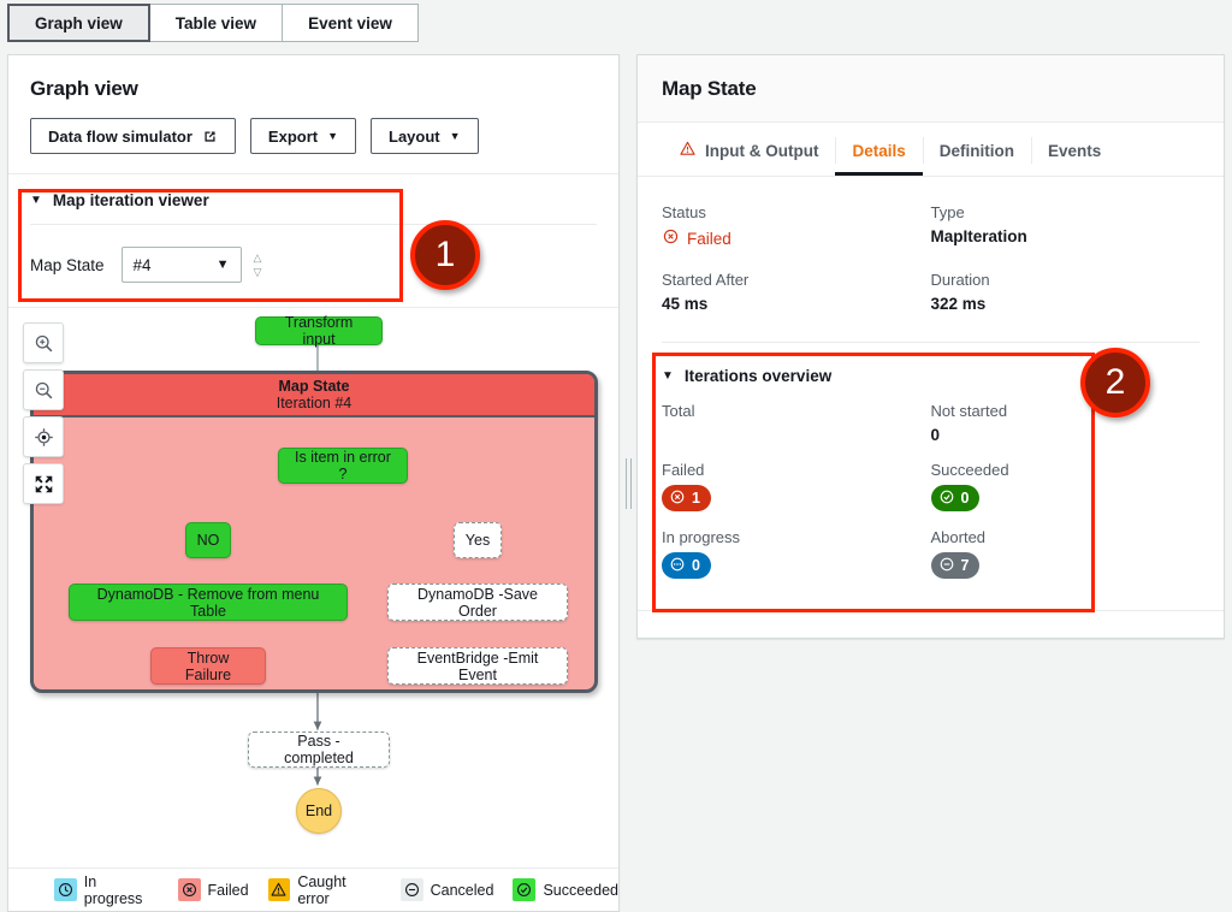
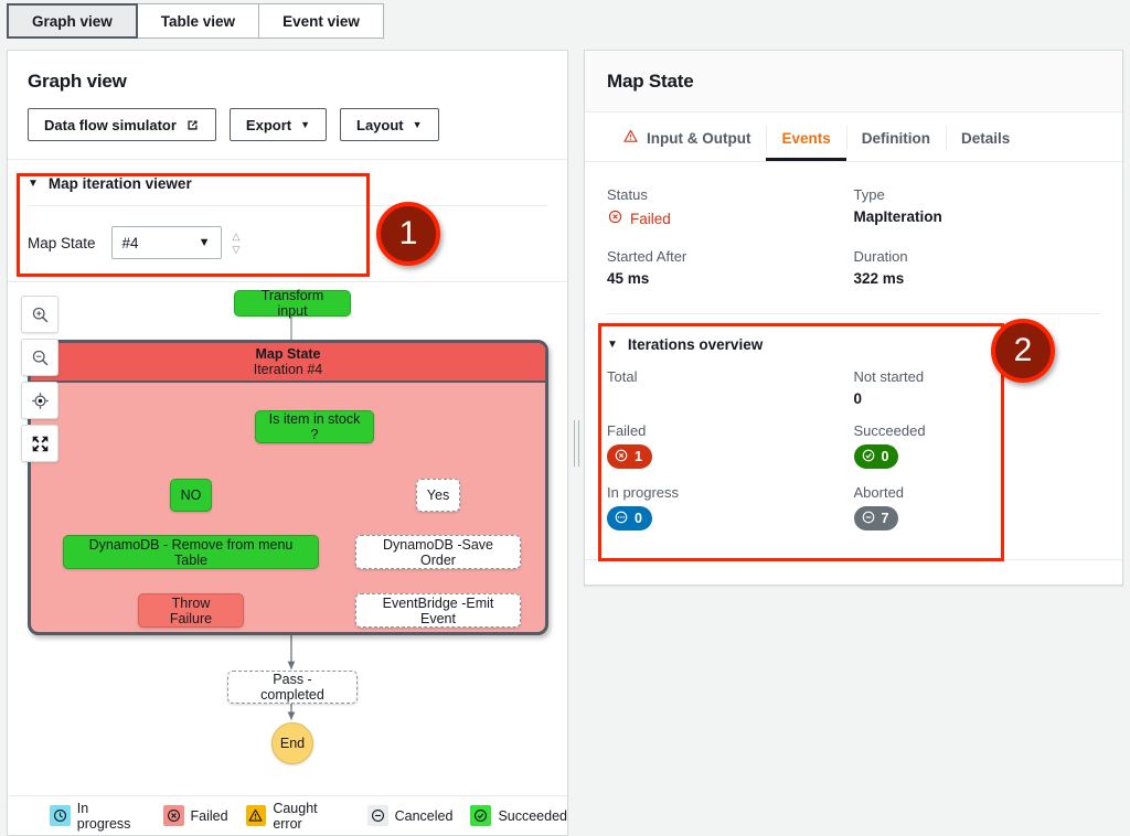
  Graph view
  Table view
  Event view
  Graph view
  Data flow simulator
  Export
  ▼
  Layout
  ▼
  ▼
  Map iteration viewer
  Map State
  #4
  ▼
  △
  ▽
  1
  Transform input
  Map State
  Iteration #4
- Is item in error ?
+ Is item in stock ?
  NO
  Yes
  DynamoDB - Remove from menu Table
  DynamoDB -Save Order
  Throw Failure
  EventBridge -Emit Event
  Pass - completed
  End
  In progress
  Failed
  Caught error
  Canceled
  Succeeded
  Map State
  Input & Output
- Details
+ Events
  Definition
- Events
+ Details
  Status
  Failed
  Type
  MapIteration
  Started After
  45 ms
  Duration
  322 ms
  ▼
  Iterations overview
  Total
  Not started
  0
  Failed
  1
  Succeeded
  0
  In progress
  0
  Aborted
  7
  2
